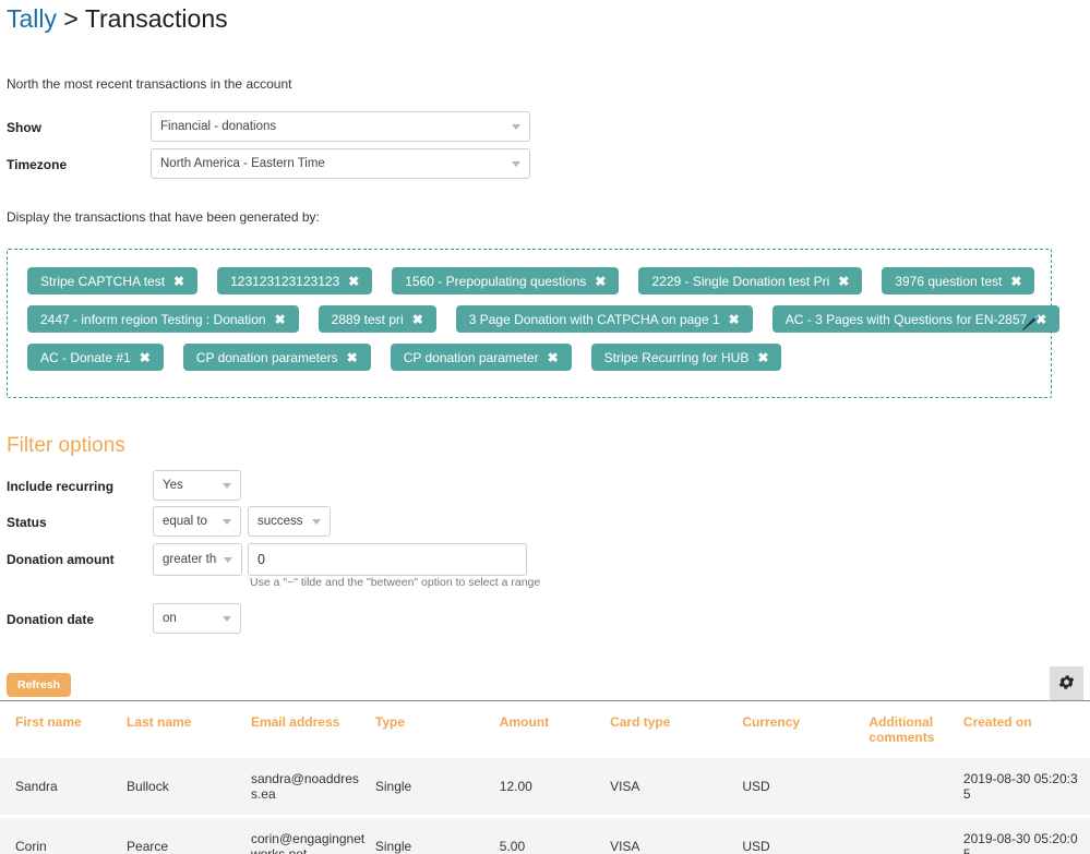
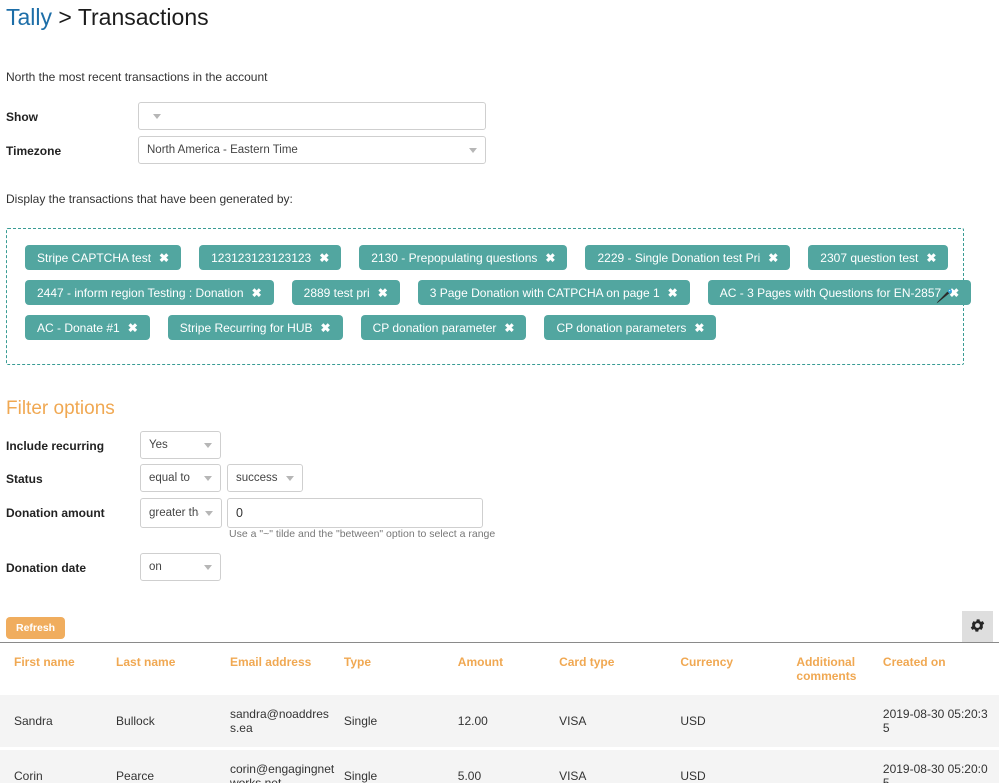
  Tally > Transactions
  North the most recent transactions in the account
  Show
- Financial - donations
  Timezone
  North America - Eastern Time
  Display the transactions that have been generated by:
  Stripe CAPTCHA test
  ✖
  123123123123123
  ✖
- 1560 - Prepopulating questions
+ 2130 - Prepopulating questions
  ✖
  2229 - Single Donation test Pri
  ✖
- 3976 question test
+ 2307 question test
  ✖
  2447 - inform region Testing : Donation
  ✖
  2889 test pri
  ✖
  3 Page Donation with CATPCHA on page 1
  ✖
  AC - 3 Pages with Questions for EN-2857
  ✖
  AC - Donate #1
  ✖
- CP donation parameters
+ Stripe Recurring for HUB
  ✖
  CP donation parameter
  ✖
- Stripe Recurring for HUB
+ CP donation parameters
  ✖
  Filter options
  Include recurring
  Yes
  Status
  equal to
  success
  Donation amount
  greater th
  0
  Use a "~" tilde and the "between" option to select a range
  Donation date
  on
  Refresh
  First name	Last name	Email address	Type	Amount	Card type	Currency	Additional comments	Created on
  Sandra	Bullock	sandra@noaddress.ea	Single	12.00	VISA	USD		2019-08-30 05:20:35
  Corin	Pearce	corin@engagingnet	Single	5.00	VISA	USD		2019-08-30 05:20:0
